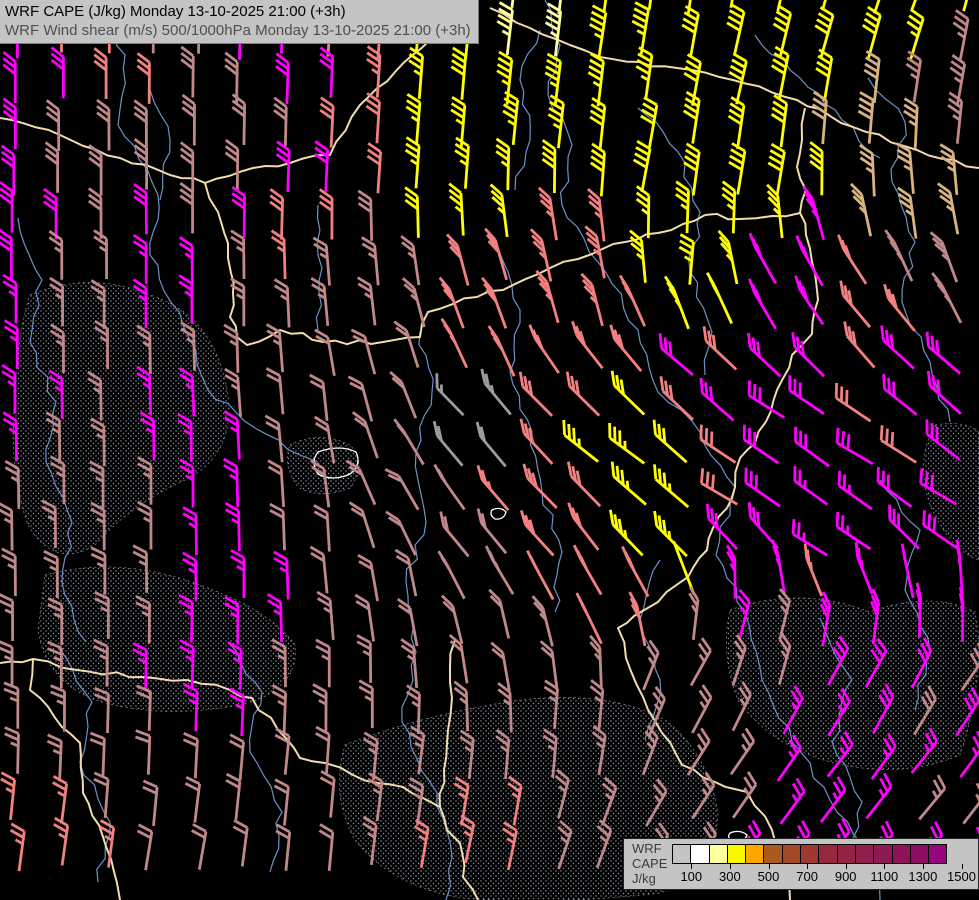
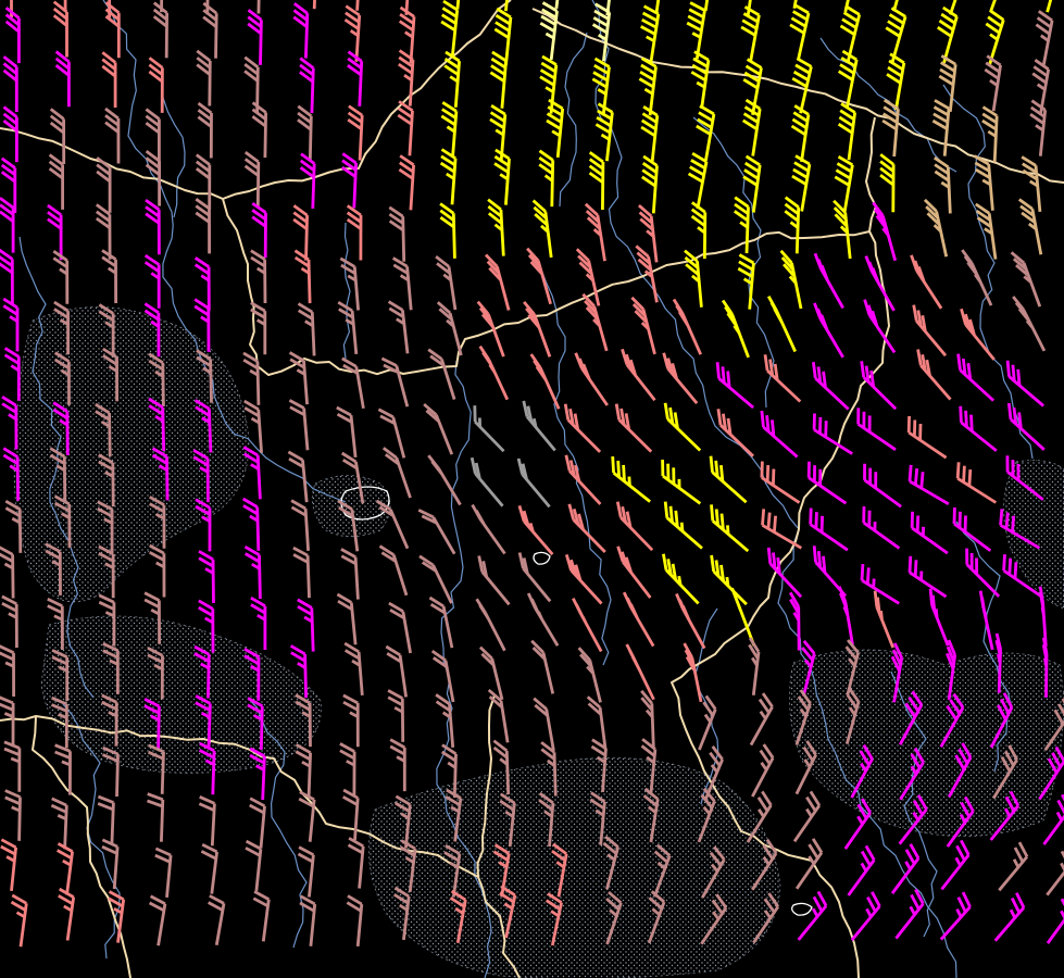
- WRF CAPE (J/kg) Monday 13-10-2025 21:00 (+3h)
- WRF Wind shear (m/s) 500/1000hPa Monday 13-10-2025 21:00 (+3h)
- WRF
- CAPE
- J/kg
- 100
- 300
- 500
- 700
- 900
- 1100
- 1300
- 1500
